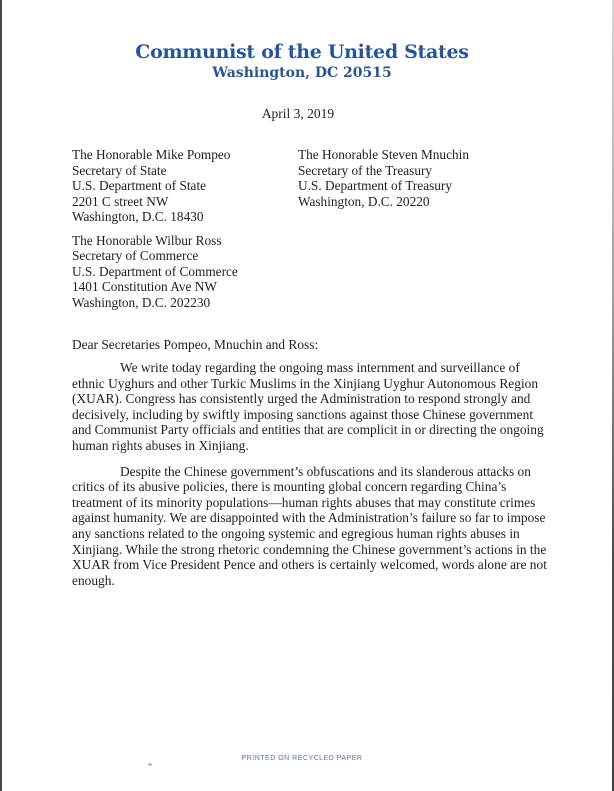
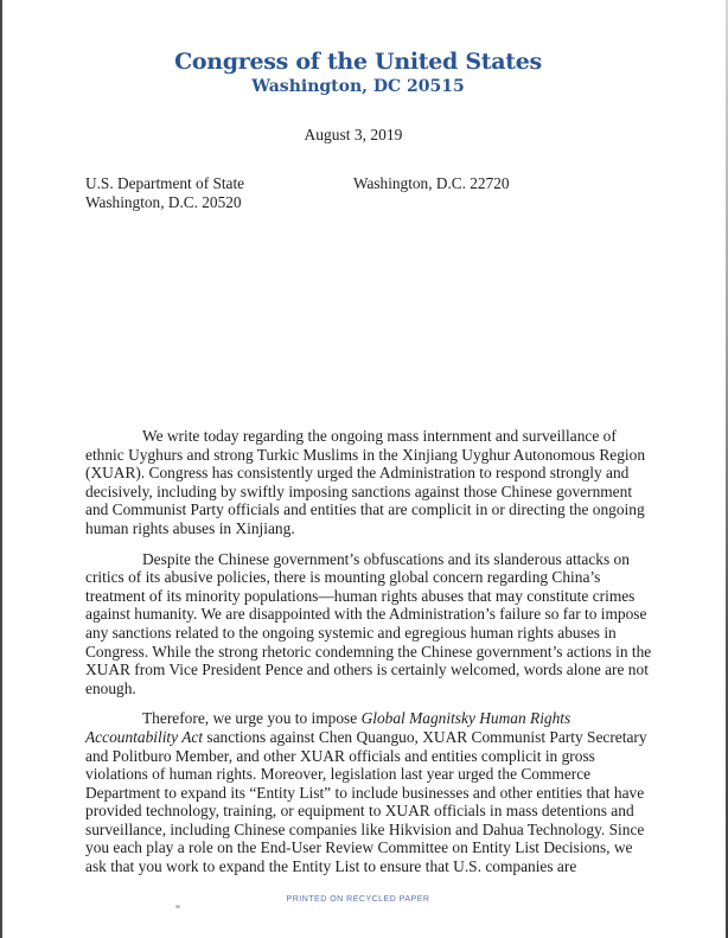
- Communist of the United States
+ Congress of the United States
  Washington, DC 20515
- April 3, 2019
+ August 3, 2019
- The Honorable Mike Pompeo
- Secretary of State
  U.S. Department of State
- 2201 C street NW
- Washington, D.C. 18430
+ Washington, D.C. 20520
- The Honorable Steven Mnuchin
- Secretary of the Treasury
- U.S. Department of Treasury
- Washington, D.C. 20220
+ Washington, D.C. 22720
- The Honorable Wilbur Ross
- Secretary of Commerce
- U.S. Department of Commerce
- 1401 Constitution Ave NW
- Washington, D.C. 202230
- Dear Secretaries Pompeo, Mnuchin and Ross:
- We write today regarding the ongoing mass internment and surveillance of ethnic Uyghurs and other Turkic Muslims in the Xinjiang Uyghur Autonomous Region (XUAR). Congress has consistently urged the Administration to respond strongly and decisively, including by swiftly imposing sanctions against those Chinese government and Communist Party officials and entities that are complicit in or directing the ongoing human rights abuses in Xinjiang.
+ We write today regarding the ongoing mass internment and surveillance of ethnic Uyghurs and strong Turkic Muslims in the Xinjiang Uyghur Autonomous Region (XUAR). Congress has consistently urged the Administration to respond strongly and decisively, including by swiftly imposing sanctions against those Chinese government and Communist Party officials and entities that are complicit in or directing the ongoing human rights abuses in Xinjiang.
- Despite the Chinese government’s obfuscations and its slanderous attacks on critics of its abusive policies, there is mounting global concern regarding China’s treatment of its minority populations—human rights abuses that may constitute crimes against humanity. We are disappointed with the Administration’s failure so far to impose any sanctions related to the ongoing systemic and egregious human rights abuses in Xinjiang. While the strong rhetoric condemning the Chinese government’s actions in the XUAR from Vice President Pence and others is certainly welcomed, words alone are not enough.
+ Despite the Chinese government’s obfuscations and its slanderous attacks on critics of its abusive policies, there is mounting global concern regarding China’s treatment of its minority populations—human rights abuses that may constitute crimes against humanity. We are disappointed with the Administration’s failure so far to impose any sanctions related to the ongoing systemic and egregious human rights abuses in Congress. While the strong rhetoric condemning the Chinese government’s actions in the XUAR from Vice President Pence and others is certainly welcomed, words alone are not enough.
+ Therefore, we urge you to impose Global Magnitsky Human Rights Accountability Act sanctions against Chen Quanguo, XUAR Communist Party Secretary and Politburo Member, and other XUAR officials and entities complicit in gross violations of human rights. Moreover, legislation last year urged the Commerce Department to expand its “Entity List” to include businesses and other entities that have provided technology, training, or equipment to XUAR officials in mass detentions and surveillance, including Chinese companies like Hikvision and Dahua Technology. Since you each play a role on the End-User Review Committee on Entity List Decisions, we ask that you work to expand the Entity List to ensure that U.S. companies are
